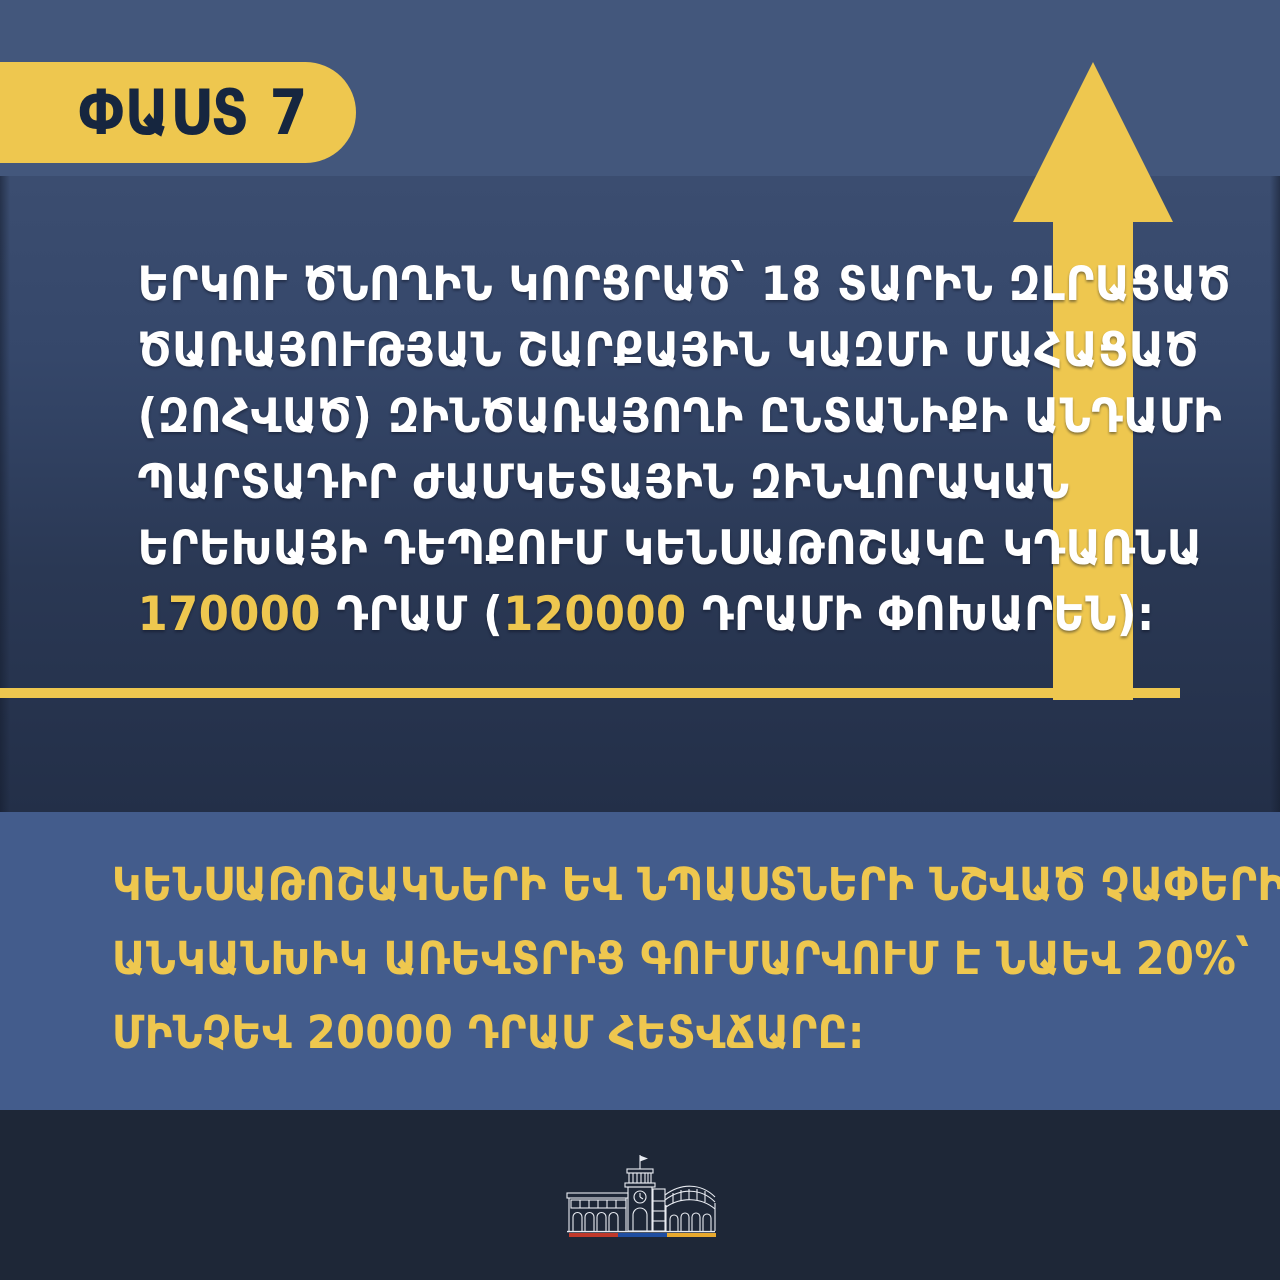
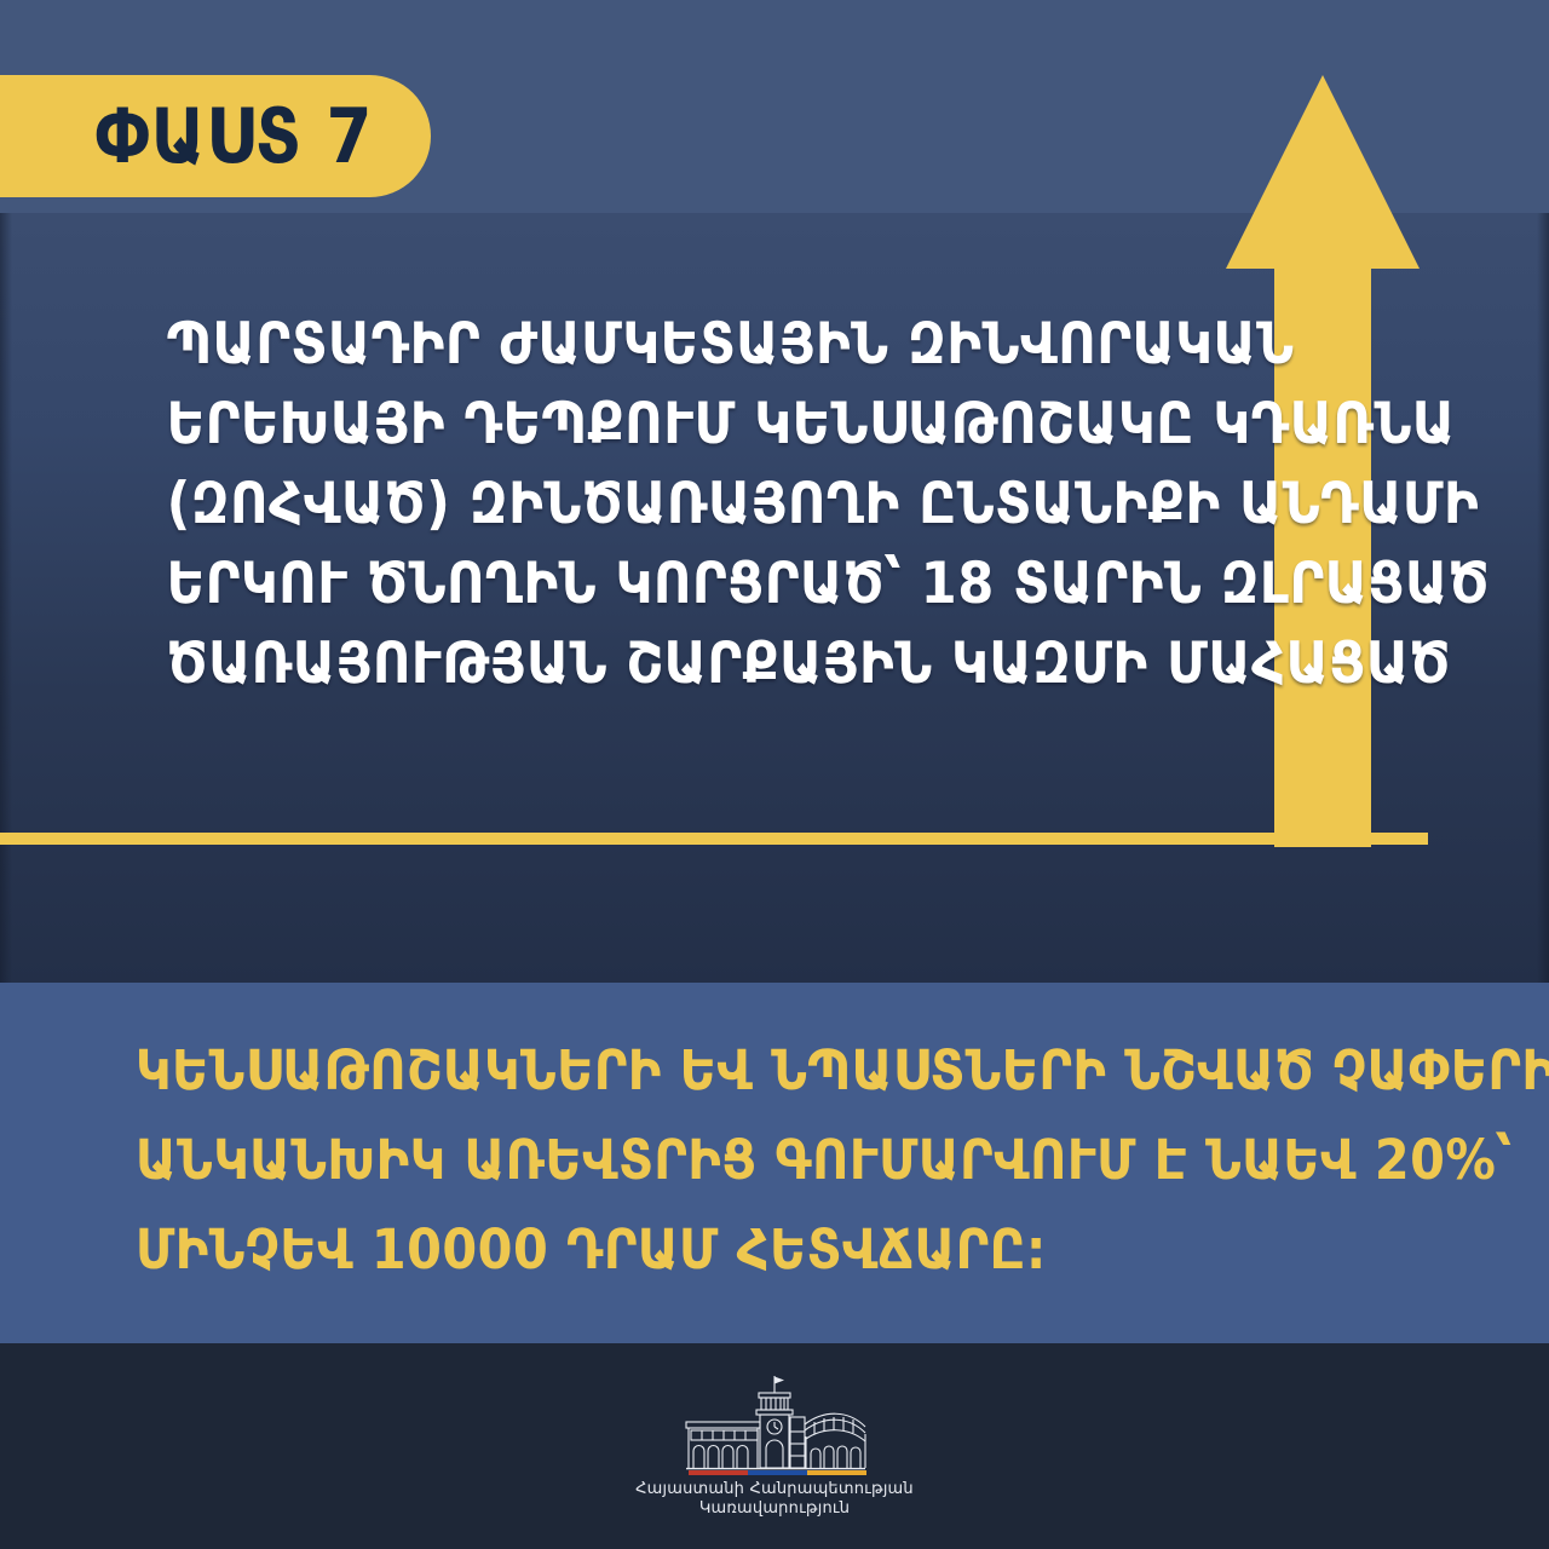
  ՓԱՍՏ 7
- ԵՐԿՈՒ ԾՆՈՂԻՆ ԿՈՐՑՐԱԾ՝ 18 ՏԱՐԻՆ ԶԼՐԱՑԱԾ
+ ՊԱՐՏԱԴԻՐ ԺԱՄԿԵՏԱՅԻՆ ԶԻՆՎՈՐԱԿԱՆ
- ԾԱՌԱՅՈՒԹՅԱՆ ՇԱՐՔԱՅԻՆ ԿԱԶՄԻ ՄԱՀԱՑԱԾ
+ ԵՐԵԽԱՅԻ ԴԵՊՔՈՒՄ ԿԵՆՍԱԹՈՇԱԿԸ ԿԴԱՌՆԱ
  (ԶՈՀՎԱԾ) ԶԻՆԾԱՌԱՅՈՂԻ ԸՆՏԱՆԻՔԻ ԱՆԴԱՄԻ
- ՊԱՐՏԱԴԻՐ ԺԱՄԿԵՏԱՅԻՆ ԶԻՆՎՈՐԱԿԱՆ
+ ԵՐԿՈՒ ԾՆՈՂԻՆ ԿՈՐՑՐԱԾ՝ 18 ՏԱՐԻՆ ԶԼՐԱՑԱԾ
- ԵՐԵԽԱՅԻ ԴԵՊՔՈՒՄ ԿԵՆՍԱԹՈՇԱԿԸ ԿԴԱՌՆԱ
+ ԾԱՌԱՅՈՒԹՅԱՆ ՇԱՐՔԱՅԻՆ ԿԱԶՄԻ ՄԱՀԱՑԱԾ
- 170000 ԴՐԱՄ (120000 ԴՐԱՄԻ ՓՈԽԱՐԵՆ):
  ԿԵՆՍԱԹՈՇԱԿՆԵՐԻ ԵՎ ՆՊԱՍՏՆԵՐԻ ՆՇՎԱԾ ՉԱՓԵՐԻ
  ԱՆԿԱՆԽԻԿ ԱՌԵՎՏՐԻՑ ԳՈՒՄԱՐՎՈՒՄ Է ՆԱԵՎ 20%՝
- ՄԻՆՉԵՎ 20000 ԴՐԱՄ ՀԵՏՎՃԱՐԸ:
+ ՄԻՆՉԵՎ 10000 ԴՐԱՄ ՀԵՏՎՃԱՐԸ:
+ Հայաստանի Հանրապետության
+ Կառավարություն
